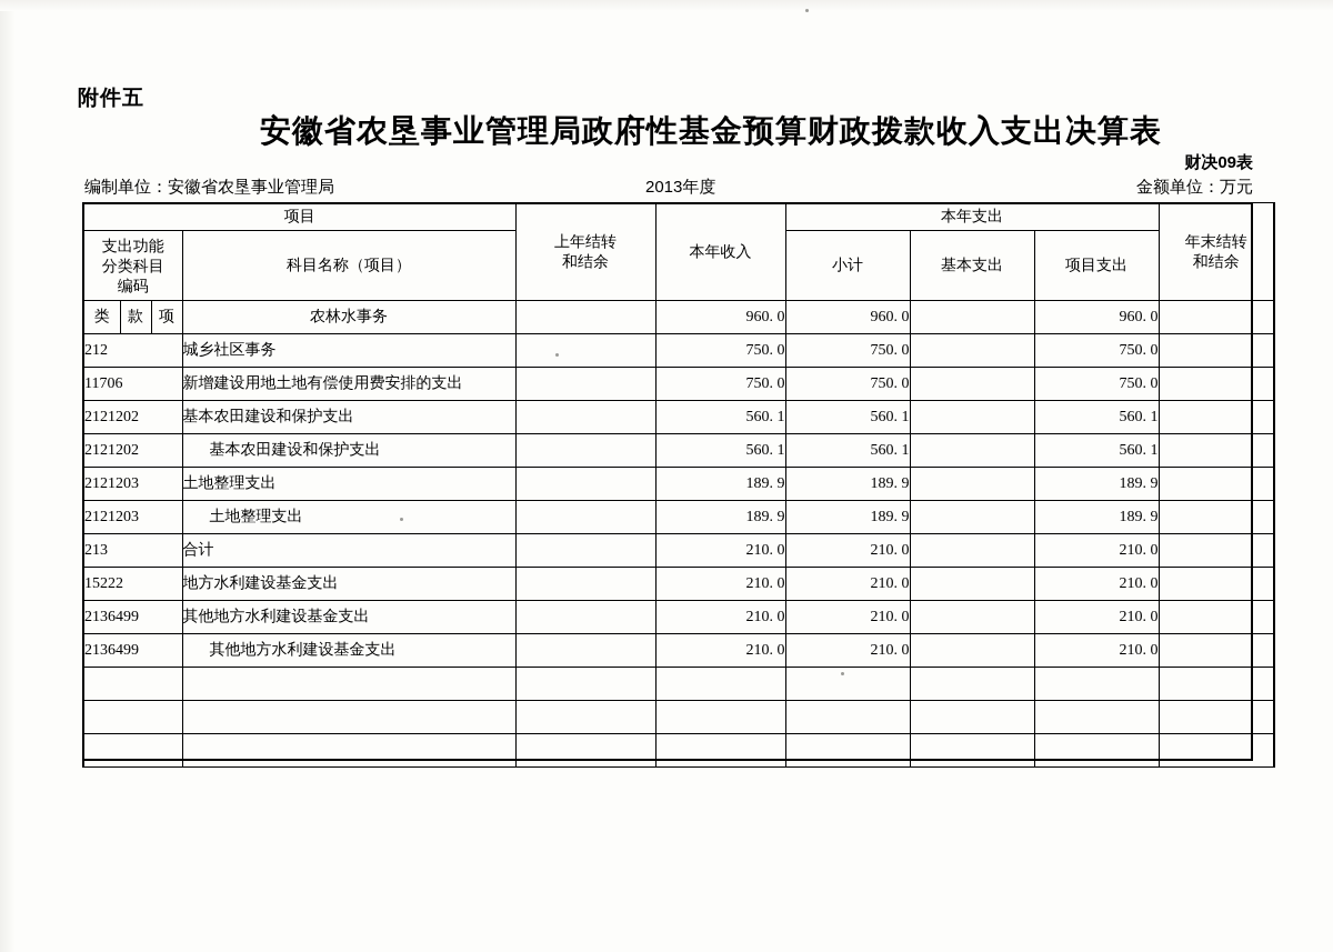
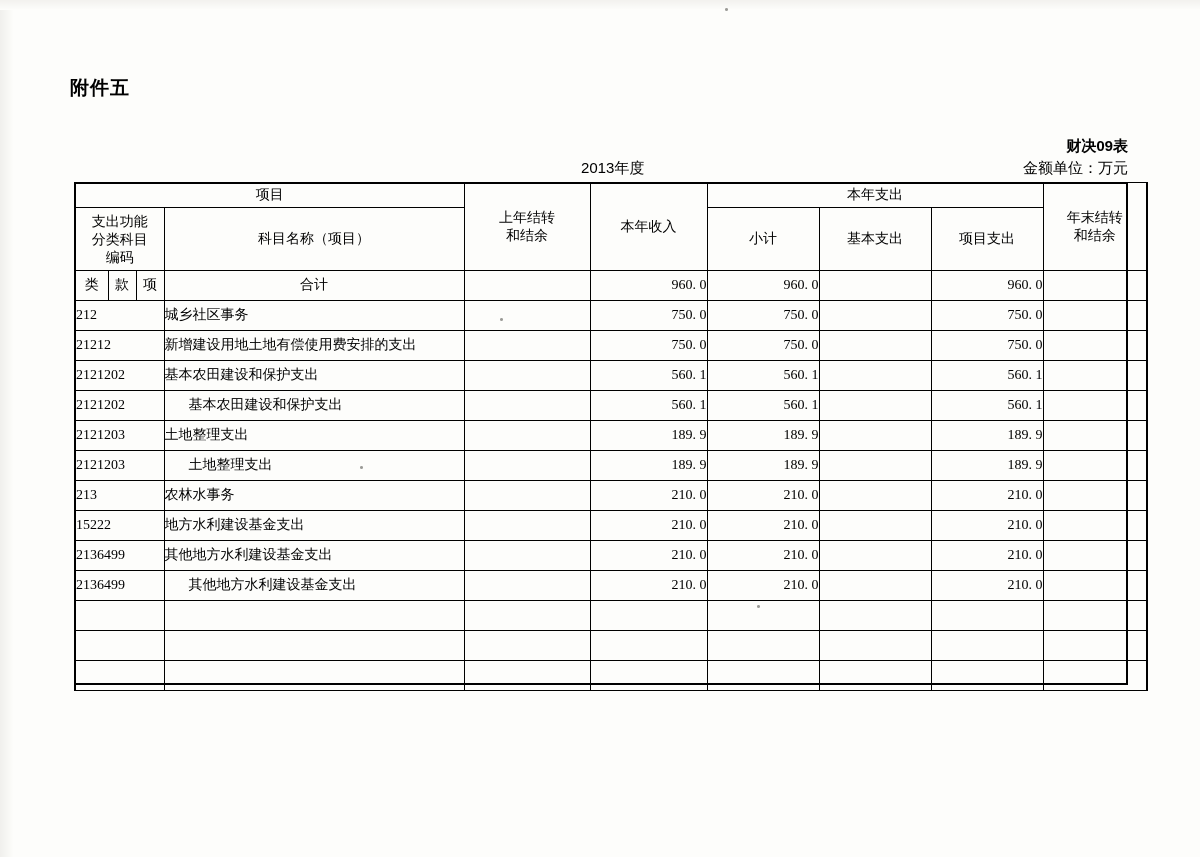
  附件五
- 安徽省农垦事业管理局政府性基金预算财政拨款收入支出决算表
  财决09表
- 编制单位：安徽省农垦事业管理局
  2013年度
  金额单位：万元
  项目	上年结转 和结余	本年收入	本年支出	年末结转 和结余
  支出功能 分类科目 编码	科目名称（项目）	小计	基本支出	项目支出
- 类	款	项	农林水事务		960. 0	960. 0		960. 0
+ 类	款	项	合计		960. 0	960. 0		960. 0
  212	城乡社区事务		750. 0	750. 0		750. 0
- 11706	新增建设用地土地有偿使用费安排的支出		750. 0	750. 0		750. 0
+ 21212	新增建设用地土地有偿使用费安排的支出		750. 0	750. 0		750. 0
  2121202	基本农田建设和保护支出		560. 1	560. 1		560. 1
  2121202	基本农田建设和保护支出		560. 1	560. 1		560. 1
  2121203	土地整理支出		189. 9	189. 9		189. 9
  2121203	土地整理支出		189. 9	189. 9		189. 9
- 213	合计		210. 0	210. 0		210. 0
+ 213	农林水事务		210. 0	210. 0		210. 0
  15222	地方水利建设基金支出		210. 0	210. 0		210. 0
  2136499	其他地方水利建设基金支出		210. 0	210. 0		210. 0
  2136499	其他地方水利建设基金支出		210. 0	210. 0		210. 0
